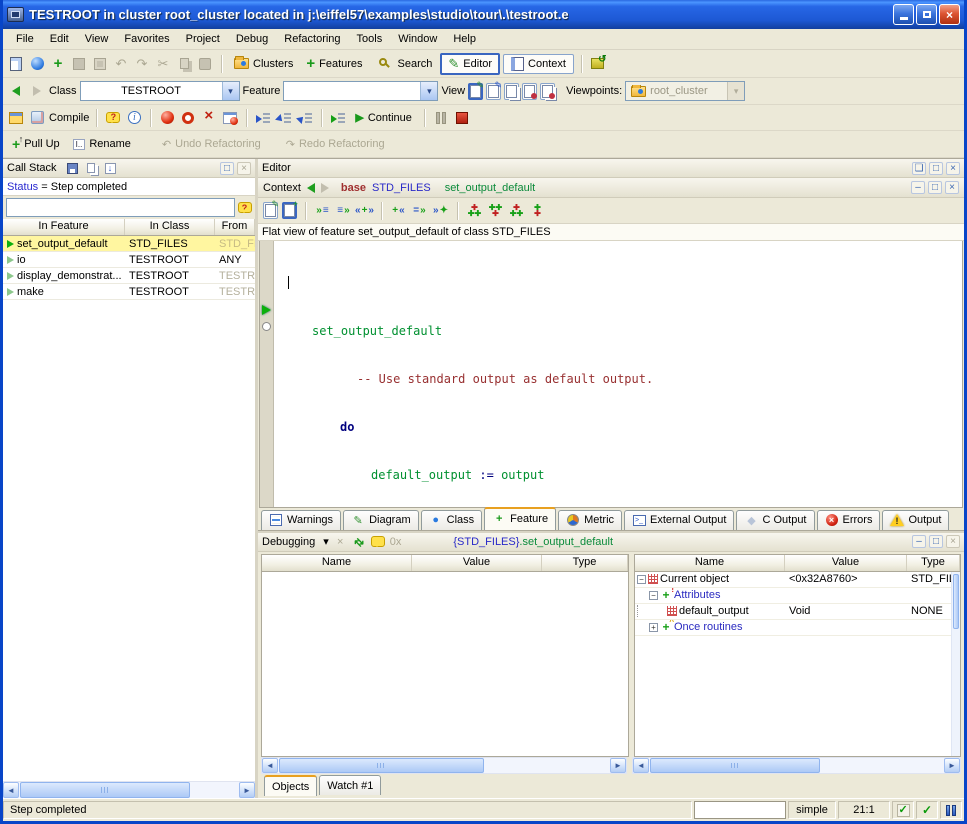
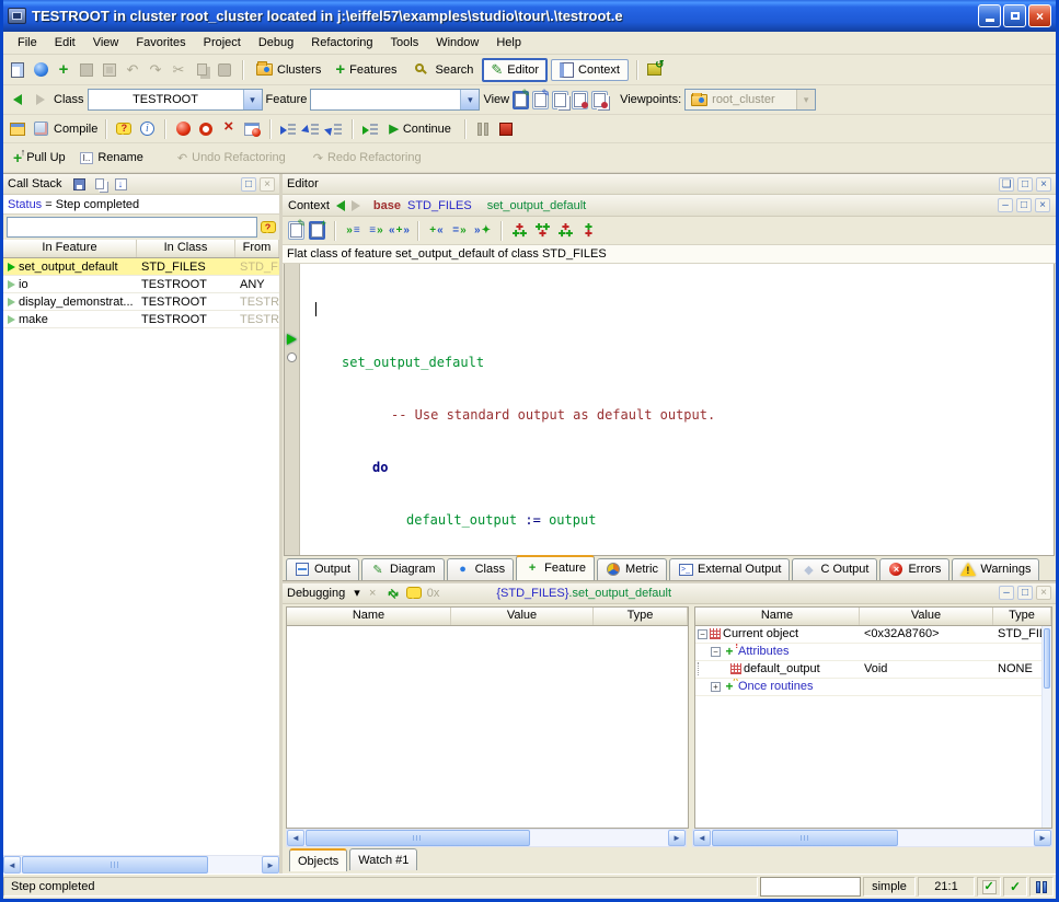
  TESTROOT in cluster root_cluster located in j:\eiffel57\examples\studio\tour\.\testroot.e
  ×
  File
  Edit
  View
  Favorites
  Project
  Debug
  Refactoring
  Tools
  Window
  Help
  +
  ↶
  ↷
  ✂
  Clusters
  +
  Features
  Search
  ✎
  Editor
  Context
  Class
  TESTROOT
  ▾
  Feature
  ▾
  View
  ✎
  ✎
  Viewpoints:
  root_cluster
  ▾
  Compile
  ?
  i
  ▶
  Continue
  +
  Pull Up
  I..
  Rename
  ↶
  Undo Refactoring
  ↷
  Redo Refactoring
  Call Stack
  ↓
  □
  ×
  Status
  =
  Step completed
  ?
  In Feature
  In Class
  From
  set_output_default
  STD_FILES
  io
  TESTROOT
  ANY
  display_demonstrat...
  TESTROOT
  make
  TESTROOT
  ◄
  ►
  Editor
  ❏
  □
  ×
  Context
  base
  STD_FILES
  set_output_default
  –
  □
  ×
  ✎
  +
  »
  ≡
  ≡
  »
  «
  +
  »
  +
  «
  =
  »
  »
  ✦
  ✚
  ✚✚
  ✚✚
  ✚
  ✚
  ✚✚
  ✚
  ✚
- Flat view of feature set_output_default of class STD_FILES
+ Flat class of feature set_output_default of class STD_FILES
  set_output_default
  -- Use standard output as default output.
  do
  default_output := output
- Warnings
+ Output
  ✎
  Diagram
  ●
  Class
  +
  Feature
  Metric
  External Output
  ◆
  C Output
  ×
  Errors
- Output
+ Warnings
  Debugging
  ▾
  ×
  0x
  {STD_FILES}.set_output_default
  –
  □
  ×
  Name
  Value
  Type
  Name
  Value
  Type
  −
  Current object
  <0x32A8760>
  −
  +
  Attributes
  default_output
  Void
  NONE
  +
  +
  Once routines
  ◄
  ►
  ◄
  ►
  Objects
  Watch #1
  Step completed
  simple
  21:1
  ✓
